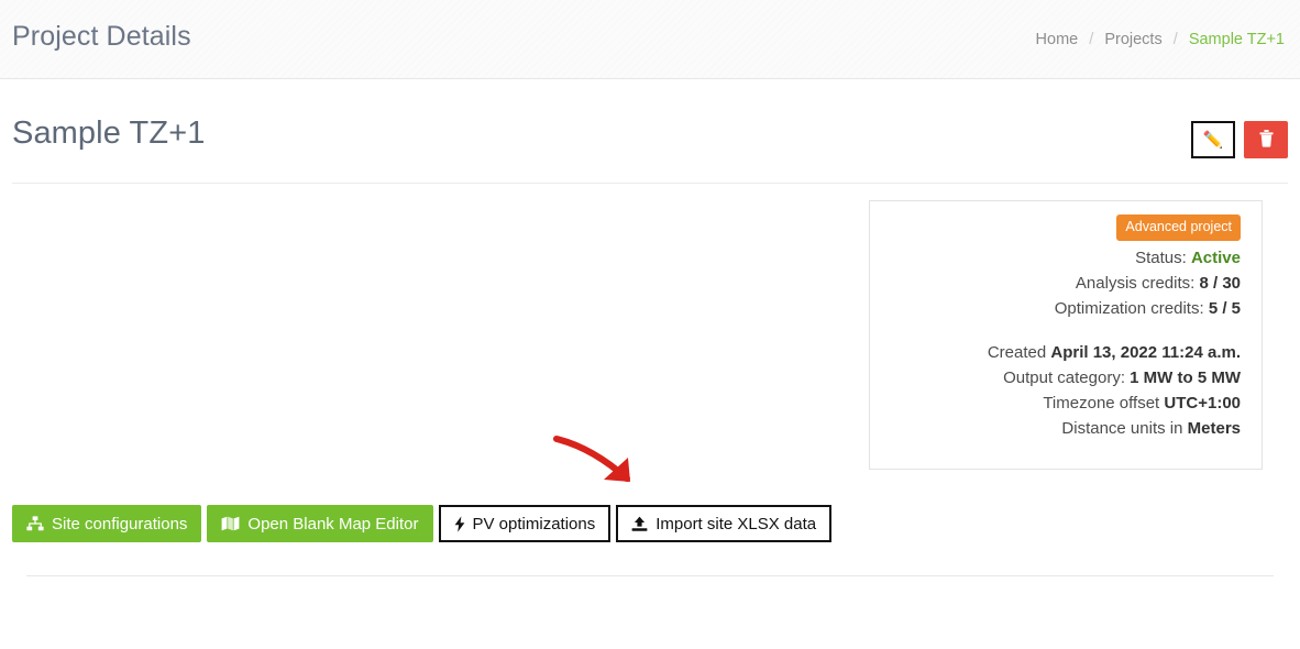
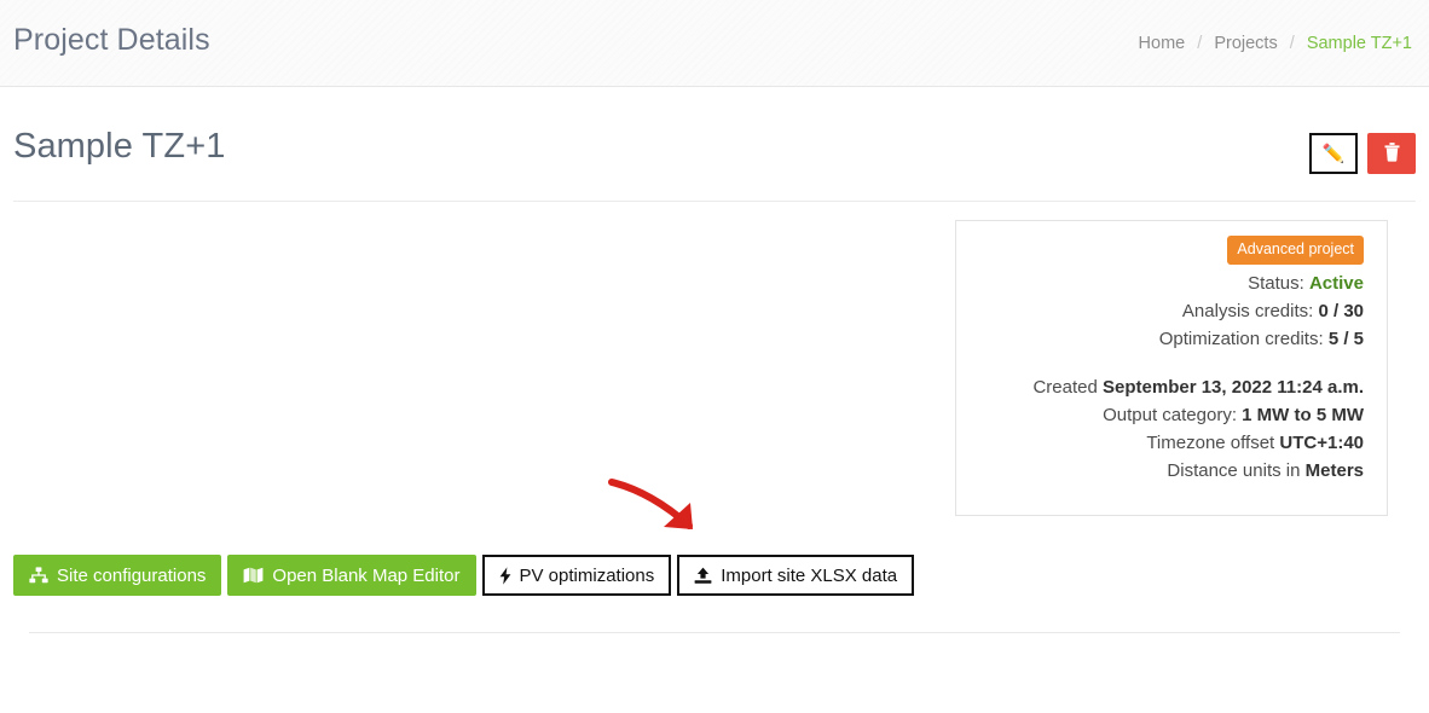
  Project Details
  Home / Projects / Sample TZ+1
  Sample TZ+1
  ✏️
  Advanced project
  Status: Active
- Analysis credits: 8 / 30
+ Analysis credits: 0 / 30
  Optimization credits: 5 / 5
- Created April 13, 2022 11:24 a.m.
+ Created September 13, 2022 11:24 a.m.
  Output category: 1 MW to 5 MW
- Timezone offset UTC+1:00
+ Timezone offset UTC+1:40
  Distance units in Meters
  Site configurations
  Open Blank Map Editor
  PV optimizations
  Import site XLSX data
